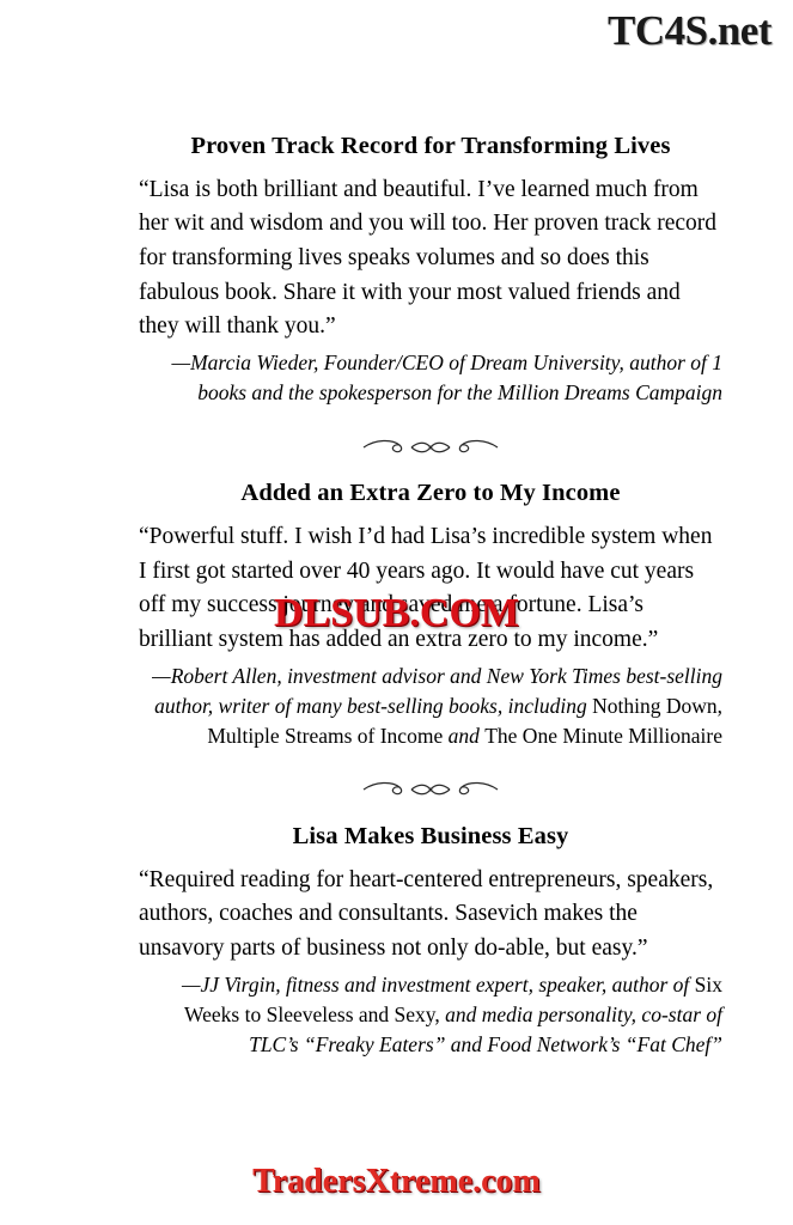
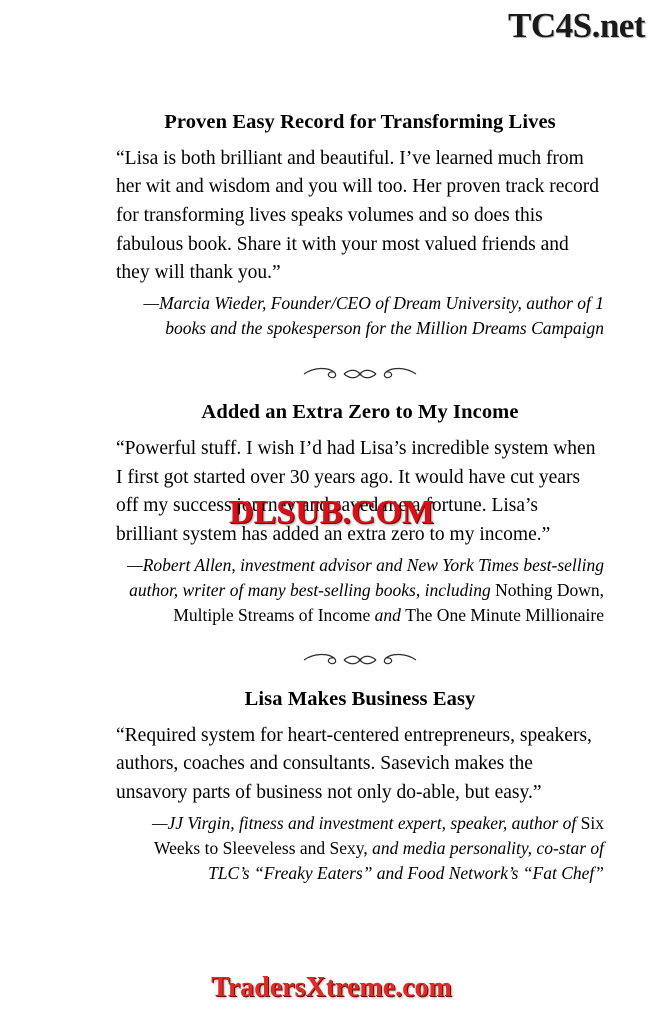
  TC4S.net
- Proven Track Record for Transforming Lives
+ Proven Easy Record for Transforming Lives
  “Lisa is both brilliant and beautiful. I’ve learned much from her wit and wisdom and you will too. Her proven track record for transforming lives speaks volumes and so does this fabulous book. Share it with your most valued friends and they will thank you.”
  —Marcia Wieder, Founder/CEO of Dream University, author of 1 books and the spokesperson for the Million Dreams Campaign
  Added an Extra Zero to My Income
- “Powerful stuff. I wish I’d had Lisa’s incredible system when I first got started over 40 years ago. It would have cut years off my success journey and saved me a fortune. Lisa’s brilliant system has added an extra zero to my income.”
+ “Powerful stuff. I wish I’d had Lisa’s incredible system when I first got started over 30 years ago. It would have cut years off my success journey and saved me a fortune. Lisa’s brilliant system has added an extra zero to my income.”
  —Robert Allen, investment advisor and New York Times best-selling author, writer of many best-selling books, including Nothing Down, Multiple Streams of Income and The One Minute Millionaire
  Lisa Makes Business Easy
- “Required reading for heart-centered entrepreneurs, speakers, authors, coaches and consultants. Sasevich makes the unsavory parts of business not only do-able, but easy.”
+ “Required system for heart-centered entrepreneurs, speakers, authors, coaches and consultants. Sasevich makes the unsavory parts of business not only do-able, but easy.”
  —JJ Virgin, fitness and investment expert, speaker, author of Six Weeks to Sleeveless and Sexy, and media personality, co-star of TLC’s “Freaky Eaters” and Food Network’s “Fat Chef”
  DLSUB.COM
  TradersXtreme.com
